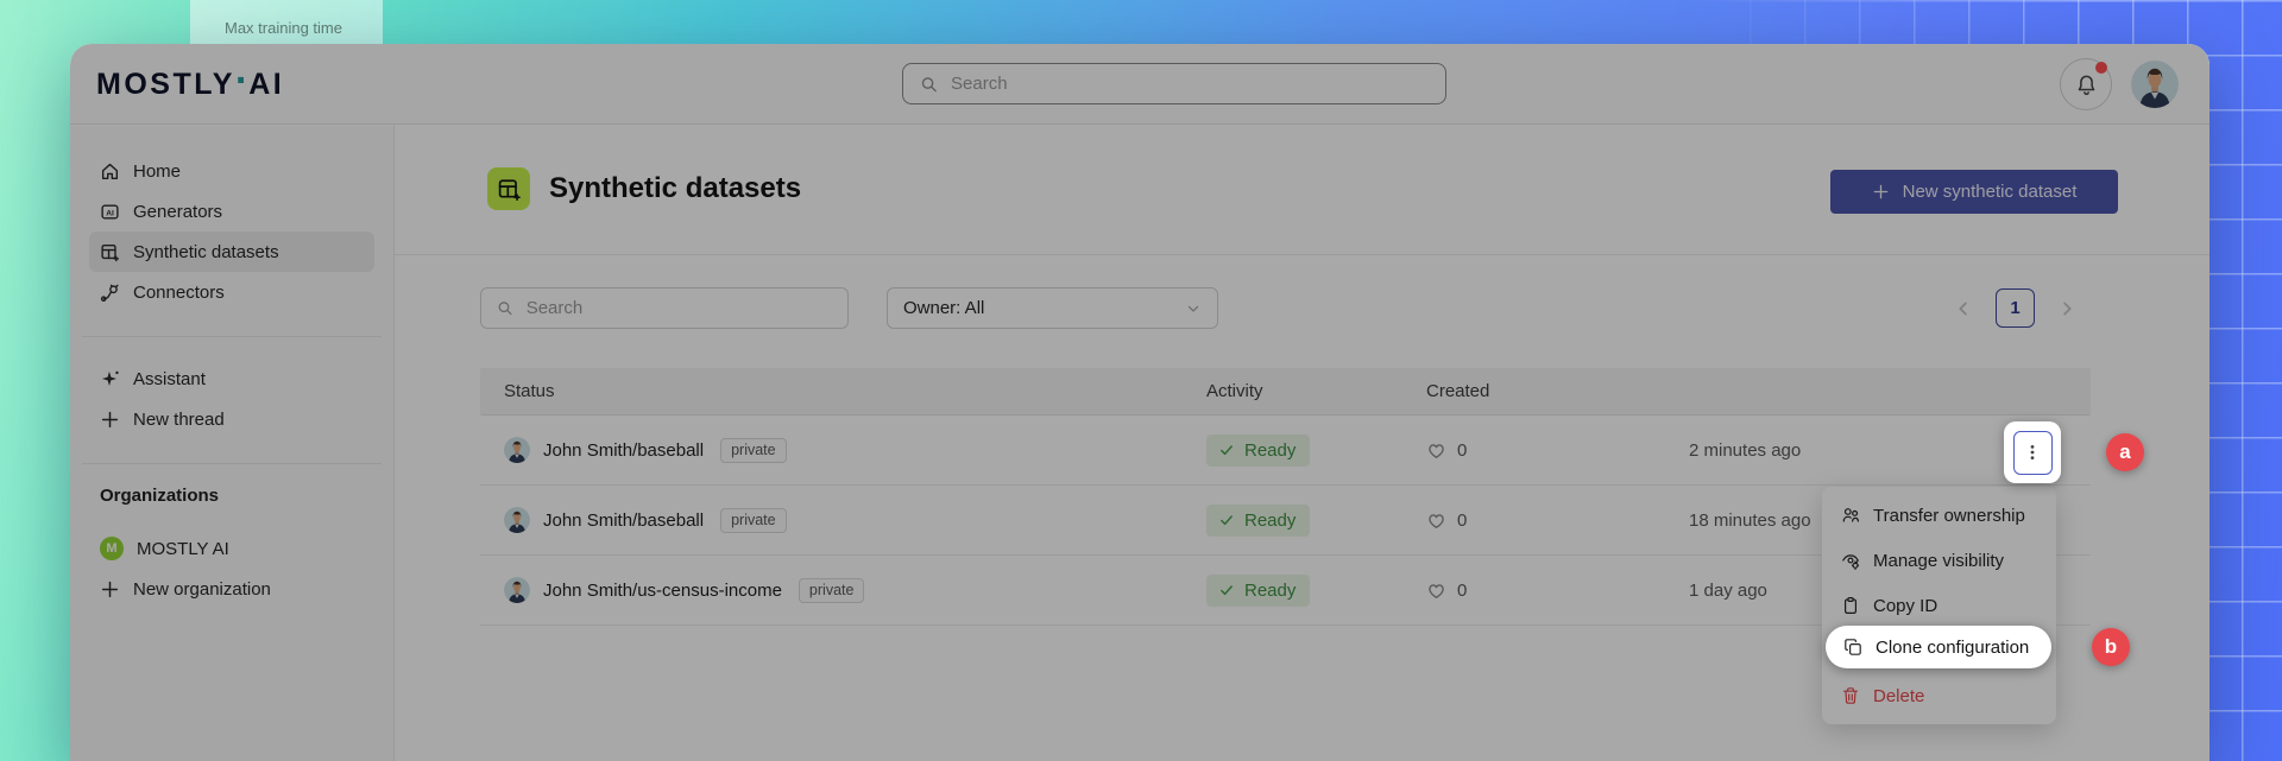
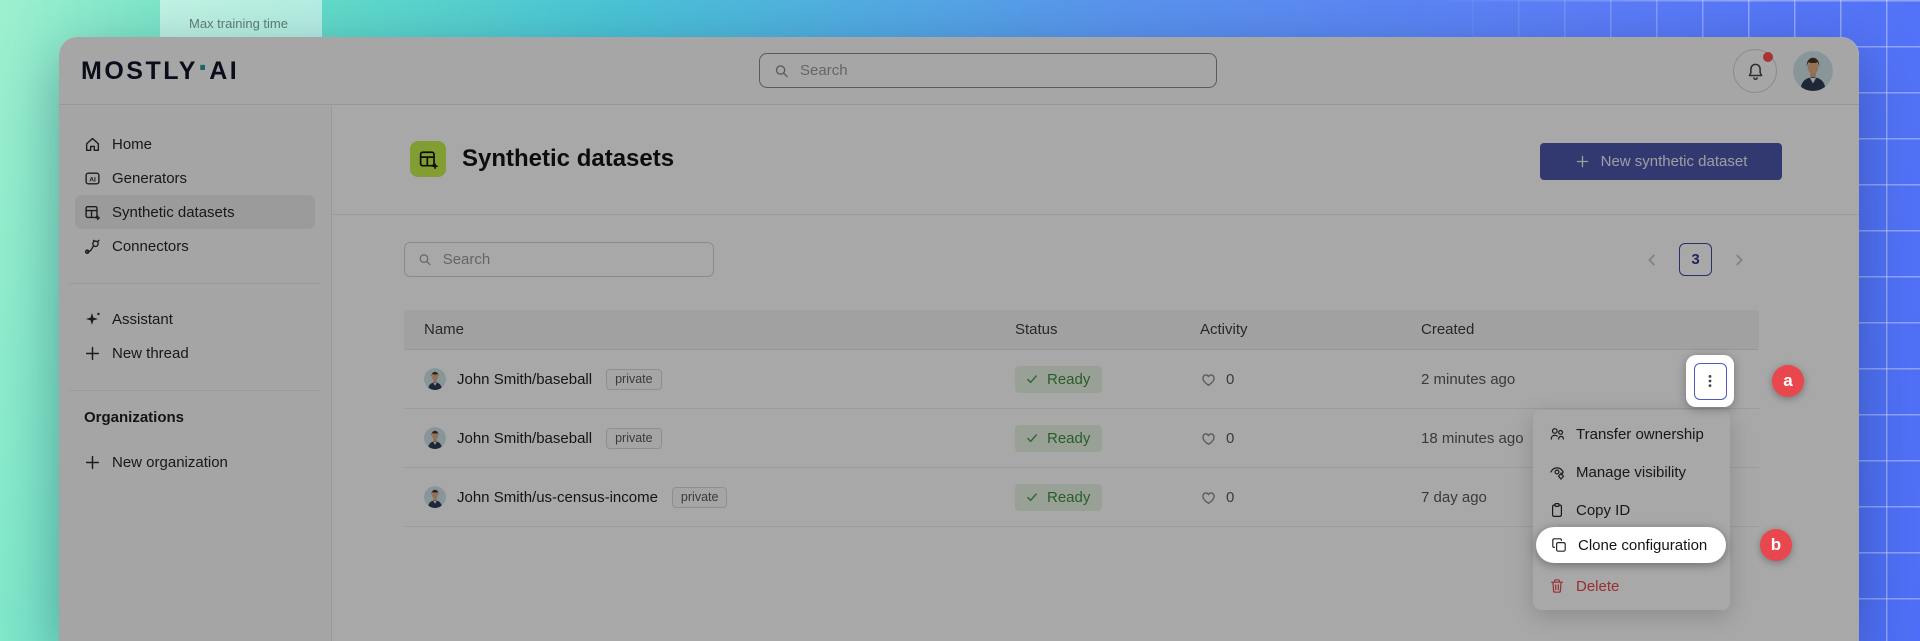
  Max training time
  MOSTLY
  ·
  AI
  Search
  Home
  Generators
  Synthetic datasets
  Connectors
  Assistant
  New thread
  Organizations
- M
- MOSTLY AI
  New organization
  Synthetic datasets
  New synthetic dataset
  Search
- Owner: All
- 1
+ 3
+ Name
  Status
  Activity
  Created
  John Smith/baseball
  private
  Ready
  0
  2 minutes ago
  John Smith/baseball
  private
  Ready
  0
  18 minutes ago
  John Smith/us-census-income
  private
  Ready
  0
- 1 day ago
+ 7 day ago
  Transfer ownership
  Manage visibility
  Copy ID
  Delete
  Clone configuration
  a
  b
